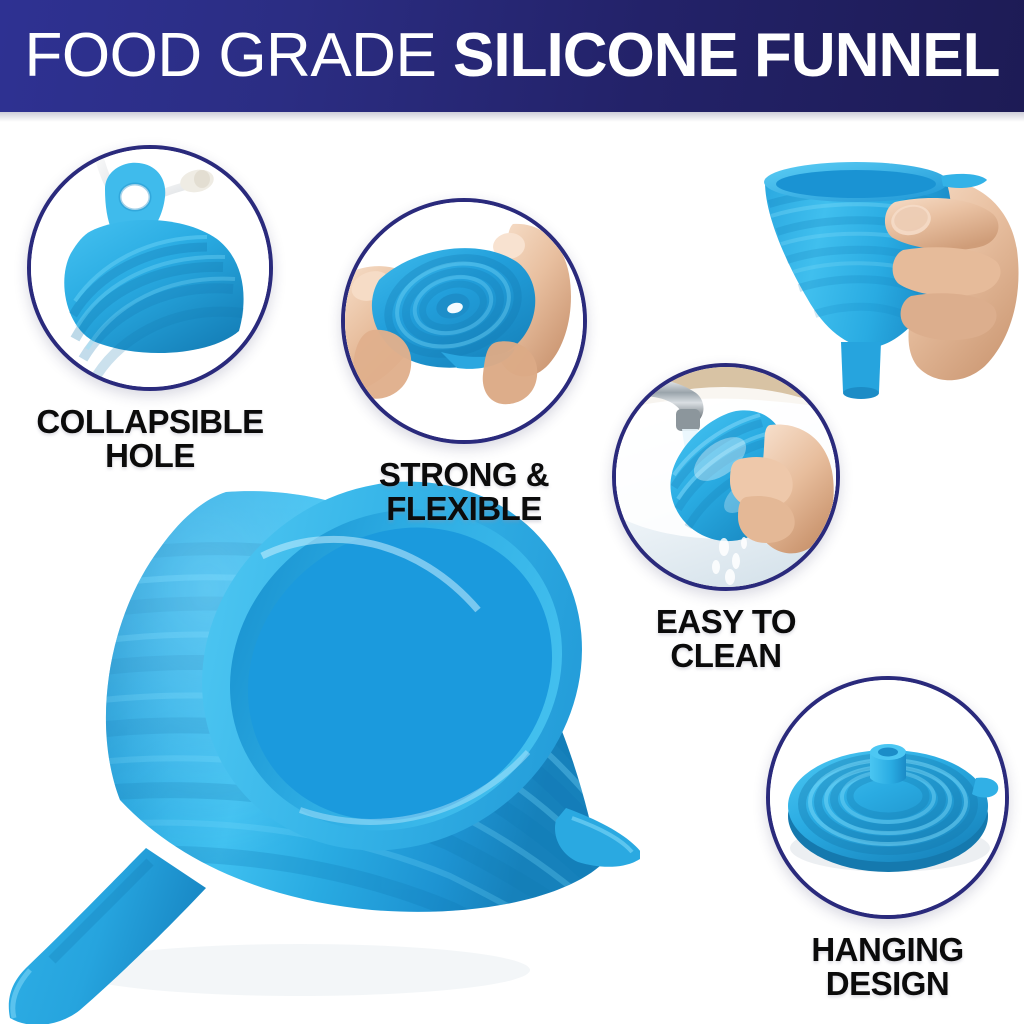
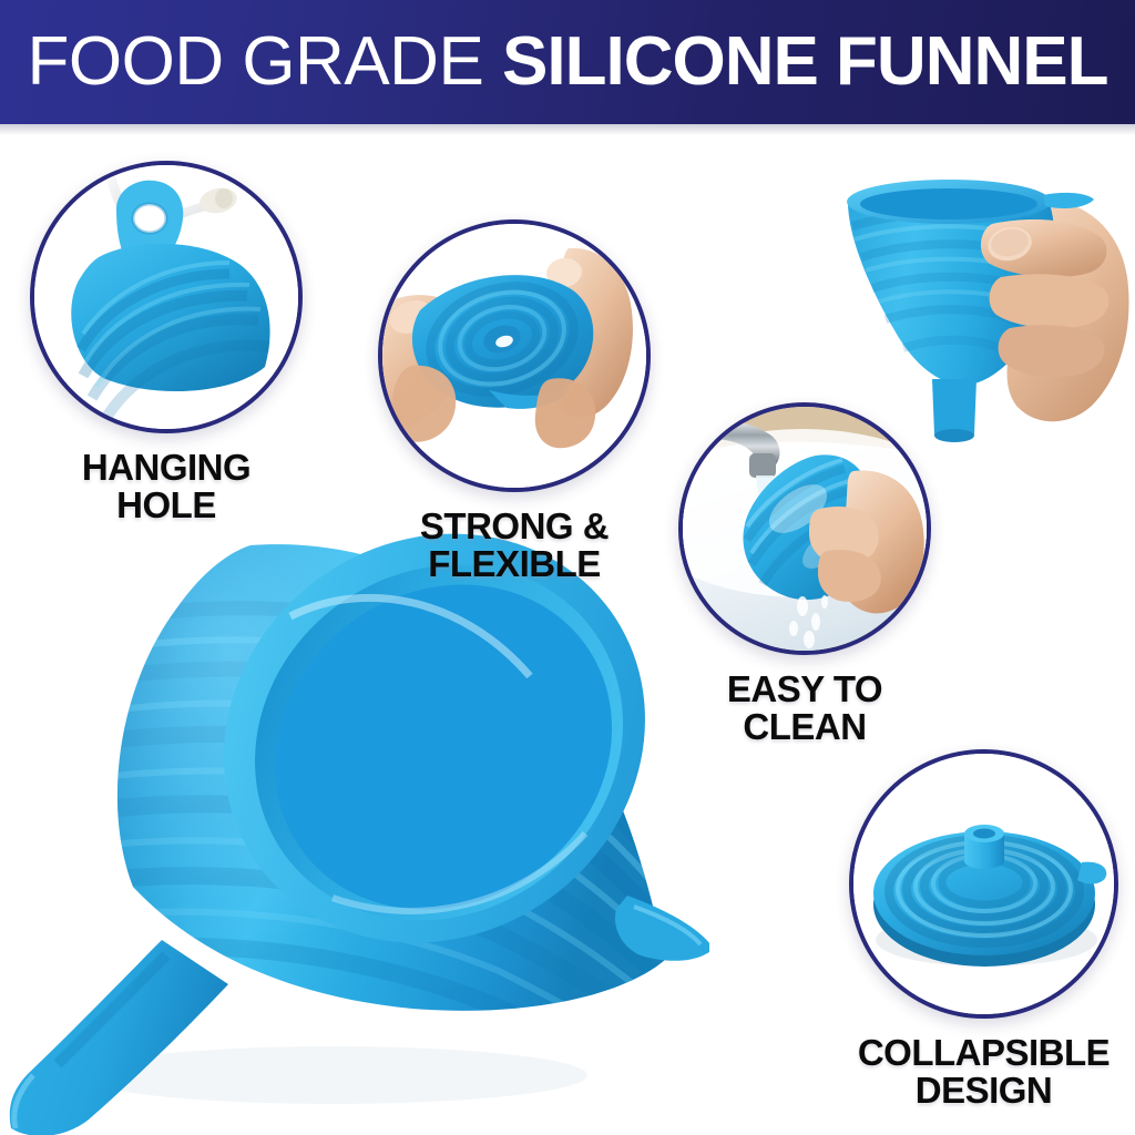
  FOOD GRADE SILICONE FUNNEL
- COLLAPSIBLE
+ HANGING
  HOLE
  STRONG &
  FLEXIBLE
  EASY TO
  CLEAN
- HANGING
+ COLLAPSIBLE
  DESIGN
